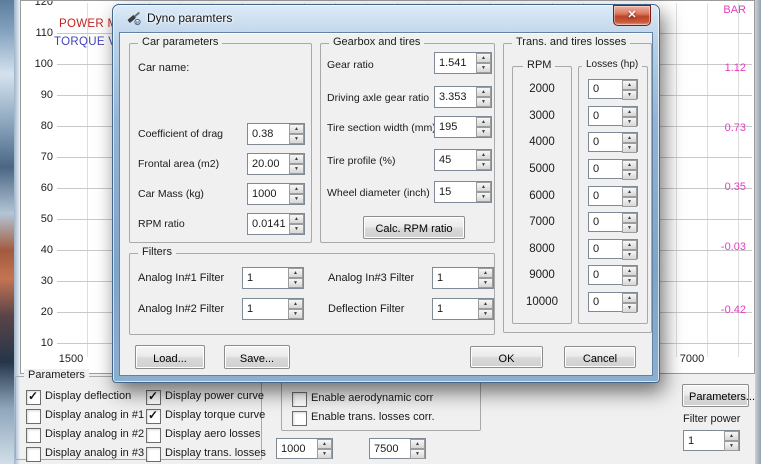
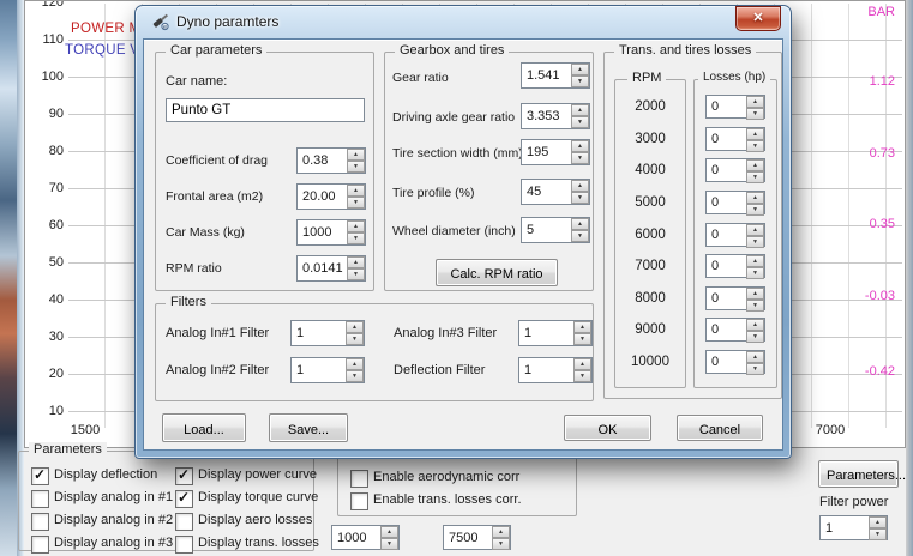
  120
  110
  100
  90
  80
  70
  60
  50
  40
  30
  20
  10
  1500
  7000
  POWER
  TORQUE
  BAR
  1.12
  0.73
  0.35
  -0.03
  -0.42
  Parameters
  Display deflection
  Display analog in #1
  Display analog in #2
  Display analog in #3
  Display power curve
  Display torque curve
  Display aero losses
  Display trans. losses
  Enable aerodynamic corr
  Enable trans. losses corr.
  1000
  7500
  Parameters...
  Filter power
  1
  Dyno paramters
  ✕
  Car parameters
  Car name:
+ Punto GT
  Coefficient of drag
  0.38
  Frontal area (m2)
  20.00
  Car Mass (kg)
  1000
  RPM ratio
  0.0141
  Gearbox and tires
  Gear ratio
  1.541
  Driving axle gear ratio
  3.353
  Tire section width (mm
  195
  Tire profile (%)
  45
  Wheel diameter (inch)
- 15
+ 5
  Calc. RPM ratio
  Trans. and tires losses
  RPM
  2000
  3000
  4000
  5000
  6000
  7000
  8000
  9000
  10000
  Losses (hp)
  0
  0
  0
  0
  0
  0
  0
  0
  0
  Filters
  Analog In#1 Filter
  1
  Analog In#2 Filter
  1
  Analog In#3 Filter
  1
  Deflection Filter
  1
  Load...
  Save...
  OK
  Cancel
